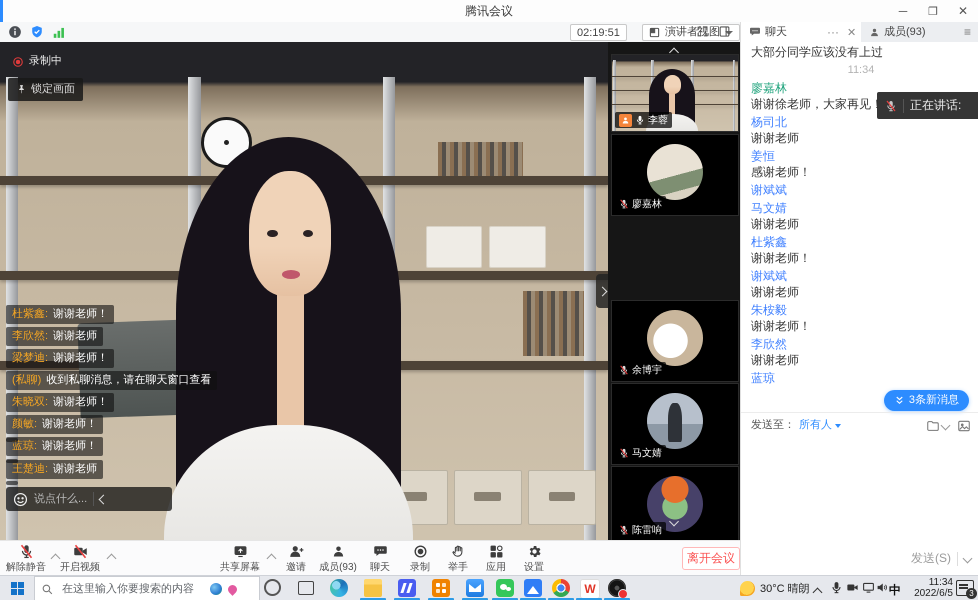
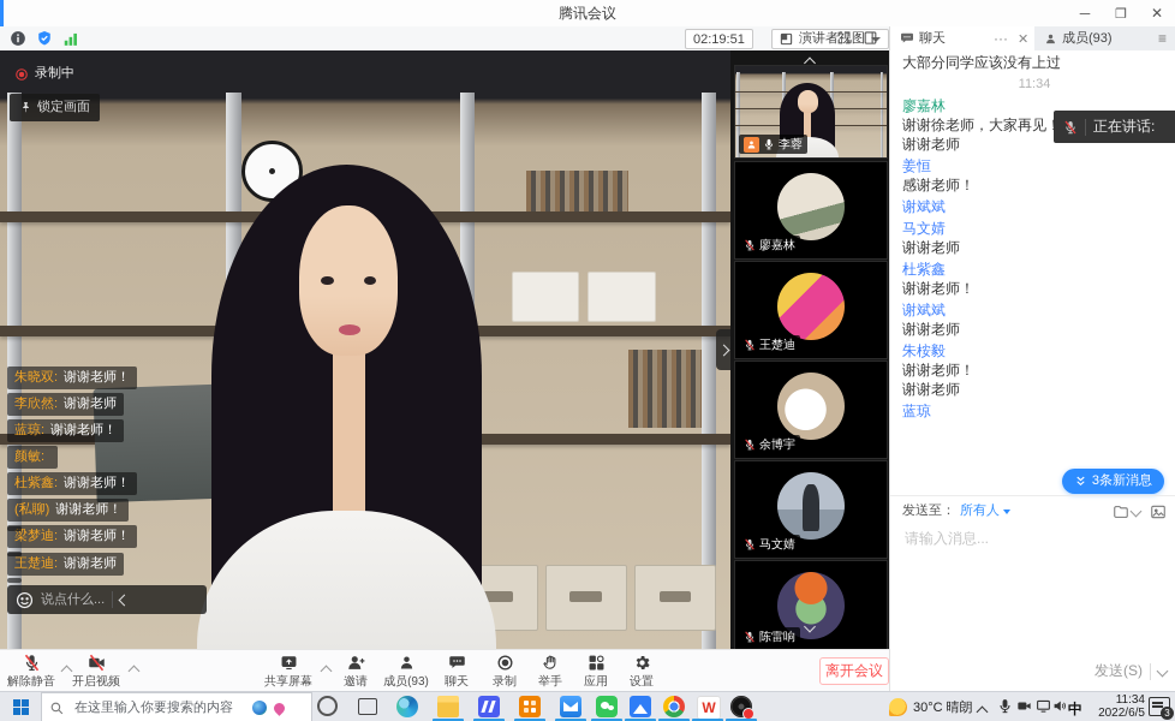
  腾讯会议
  ─
  ❐
  ✕
  02:19:51
  演讲者视图
  聊天
  ···
  ✕
  成员(93)
  ≡
  录制中
  锁定画面
- 杜紫鑫:
+ 朱晓双:
  谢谢老师！
  李欣然:
  谢谢老师
- 梁梦迪:
+ 蓝琼:
  谢谢老师！
- (私聊)
+ 颜敏:
- 收到私聊消息，请在聊天窗口查看
- 朱晓双:
+ 杜紫鑫:
  谢谢老师！
- 颜敏:
+ (私聊)
  谢谢老师！
- 蓝琼:
+ 梁梦迪:
  谢谢老师！
  王楚迪:
  谢谢老师
  说点什么...
  李蓉
  廖嘉林
+ 王楚迪
  余博宇
  马文婧
  陈雷响
  大部分同学应该没有上过
  11:34
  廖嘉林
  谢谢徐老师，大家再见
- 杨司北
  谢谢老师
  姜恒
  感谢老师！
  谢斌斌
  马文婧
  谢谢老师
  杜紫鑫
  谢谢老师！
  谢斌斌
  谢谢老师
  朱桉毅
  谢谢老师！
- 李欣然
  谢谢老师
  蓝琼
  3条新消息
  发送至：
  所有人
+ 请输入消息...
  发送(S)
  正在讲话:
  解除静音
  开启视频
  共享屏幕
  邀请
  成员(93)
  聊天
  录制
  举手
  应用
  设置
  离开会议
  在这里输入你要搜索的内容
  W
  30°C 晴朗
  中
  11:34
  2022/6/5
  3
